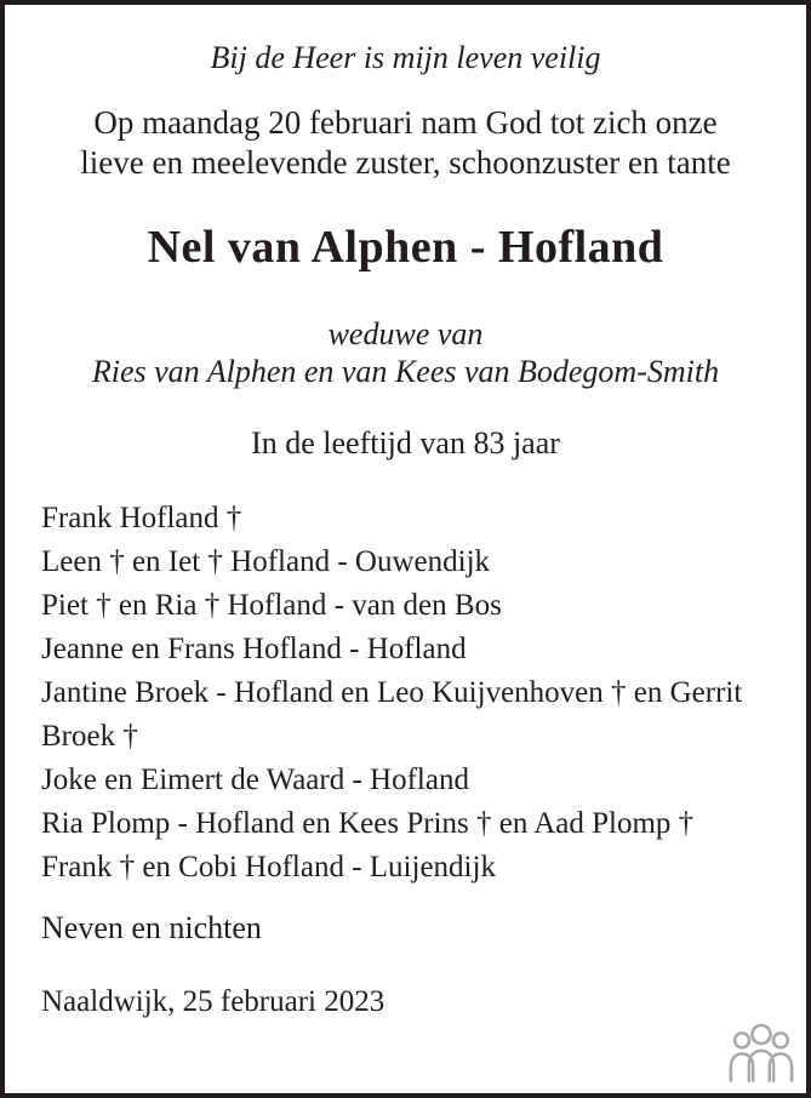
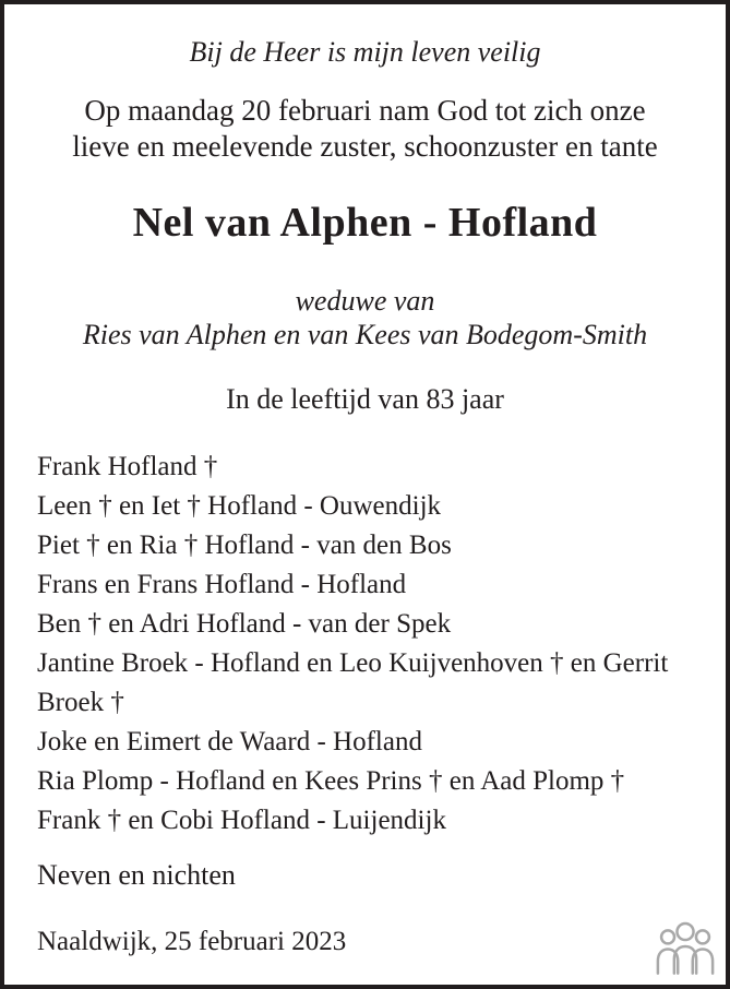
  Bij de Heer is mijn leven veilig
  Op maandag 20 februari nam God tot zich onze
  lieve en meelevende zuster, schoonzuster en tante
  Nel van Alphen - Hofland
  weduwe van
  Ries van Alphen en van Kees van Bodegom-Smith
  In de leeftijd van 83 jaar
  Frank Hofland †
  Leen † en Iet † Hofland - Ouwendijk
  Piet † en Ria † Hofland - van den Bos
- Jeanne en Frans Hofland - Hofland
+ Frans en Frans Hofland - Hofland
+ Ben † en Adri Hofland - van der Spek
  Jantine Broek - Hofland en Leo Kuijvenhoven † en Gerrit Broek †
  Joke en Eimert de Waard - Hofland
  Ria Plomp - Hofland en Kees Prins † en Aad Plomp †
  Frank † en Cobi Hofland - Luijendijk
  Neven en nichten
  Naaldwijk, 25 februari 2023
